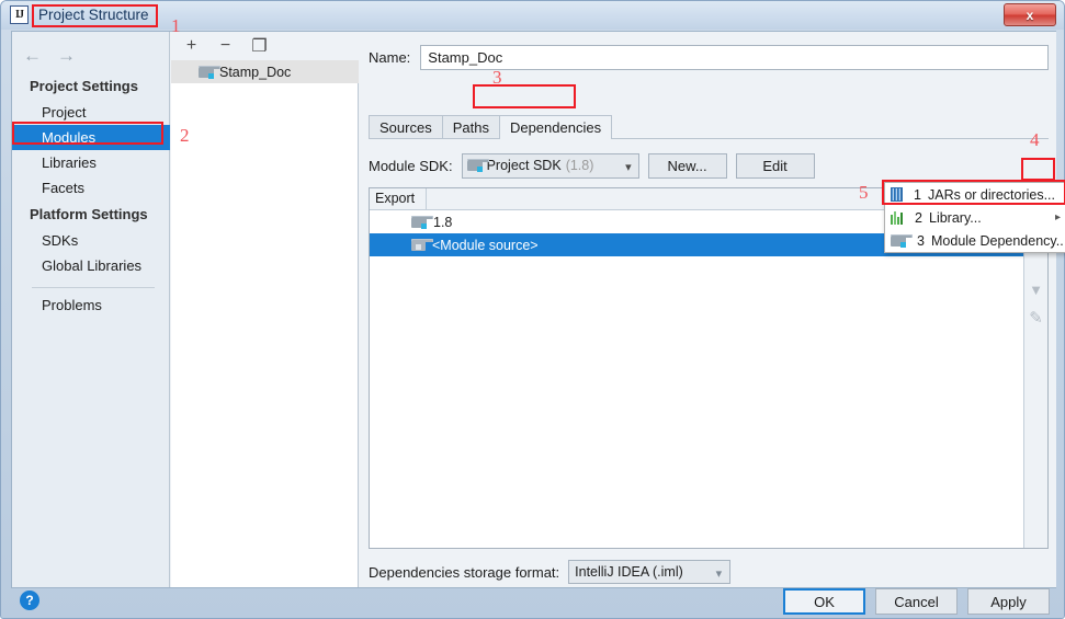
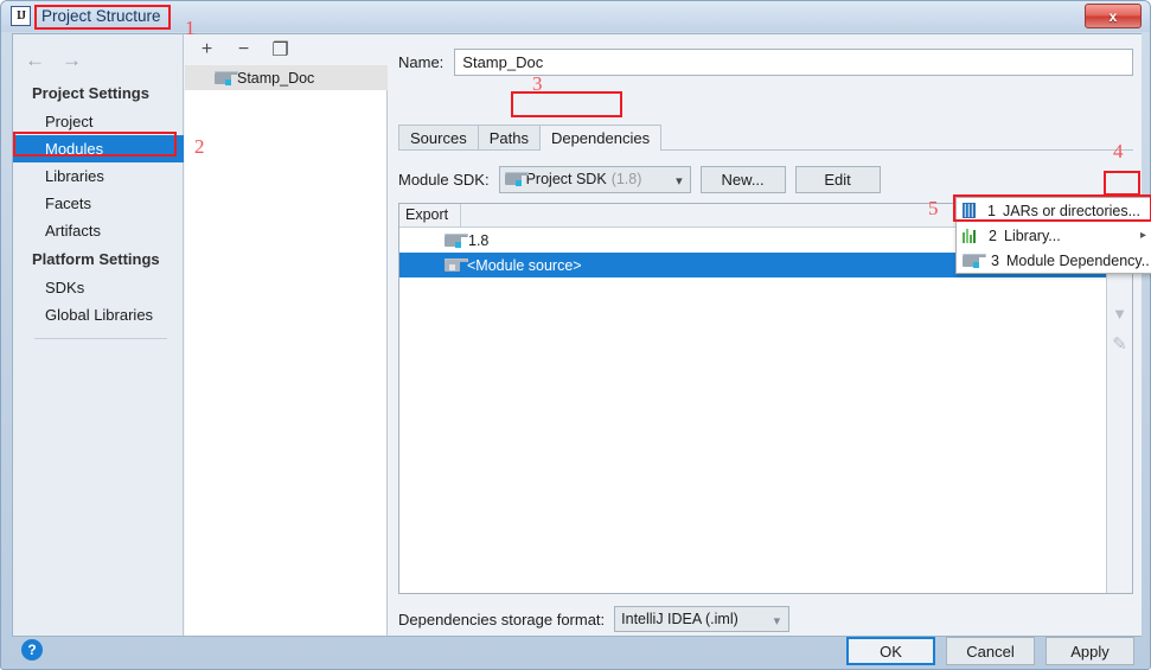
  IJ
  Project Structure
  x
  ←
  →
  Project Settings
  Project
  Modules
  Libraries
  Facets
+ Artifacts
  Platform Settings
  SDKs
  Global Libraries
- Problems
  +
  −
  ❐
  Stamp_Doc
  Name:
  Stamp_Doc
  Sources
  Paths
  Dependencies
  Module SDK:
  Project SDK
  (1.8)
  ▾
  New...
  Edit
  Export
  1.8
  <Module source>
  ▼
  ✎
  Dependencies storage format:
  IntelliJ IDEA (.iml)
  ▾
  ?
  OK
  Cancel
  Apply
  1
  JARs or directories...
  2
  Library...
  ▸
  3
  Module Dependency..
  1
  2
  3
  4
  5
